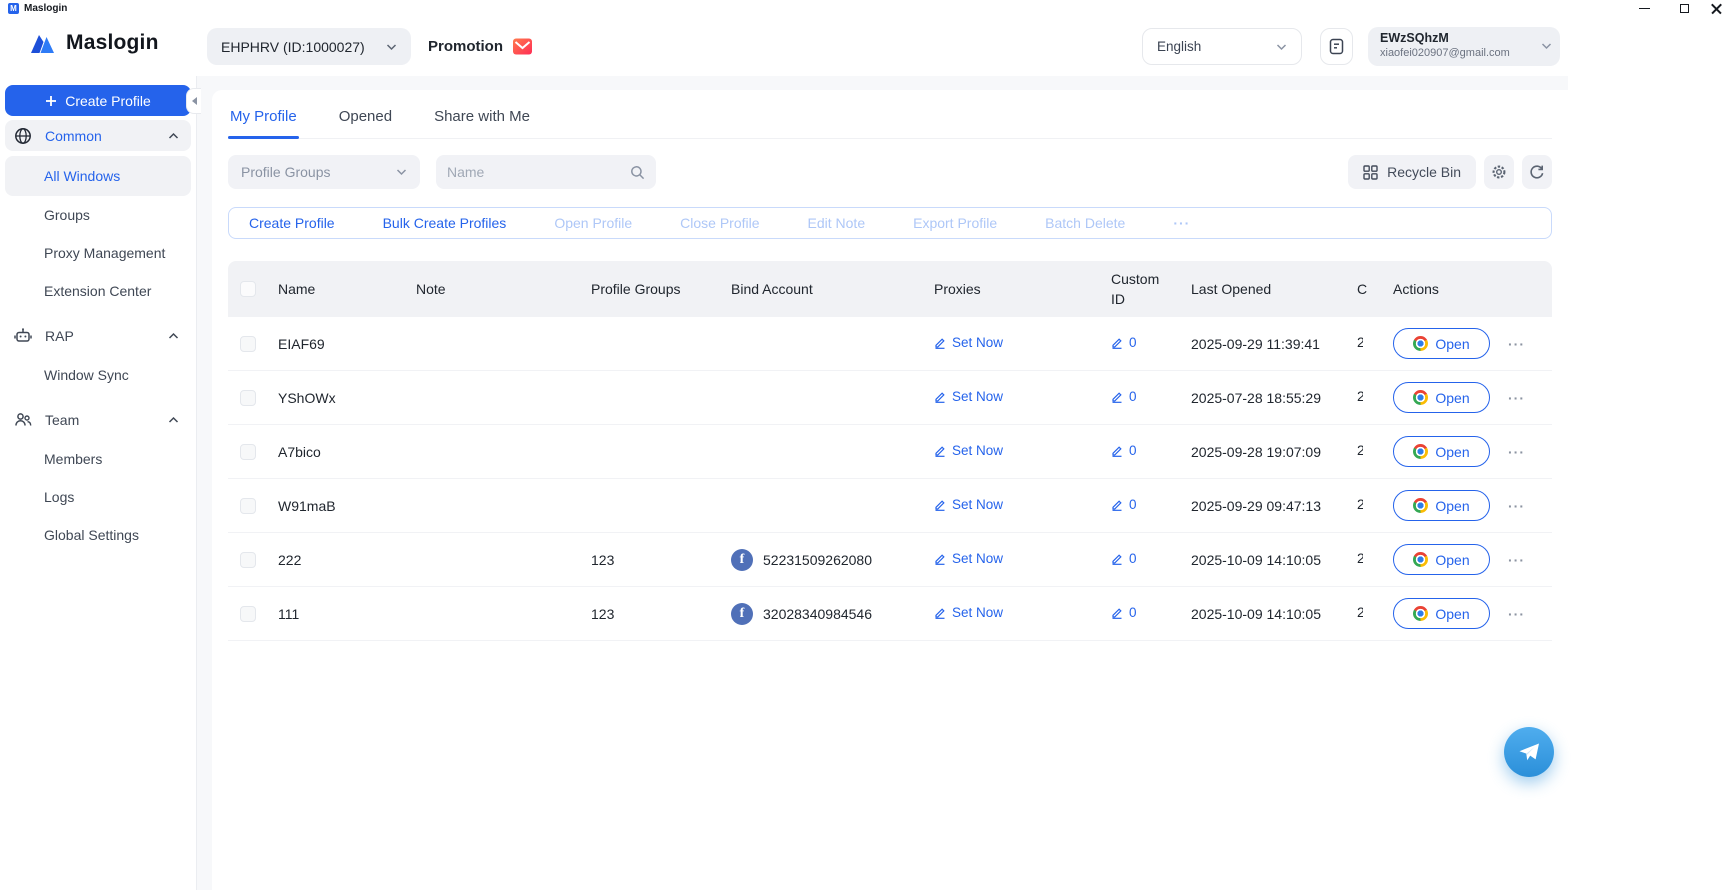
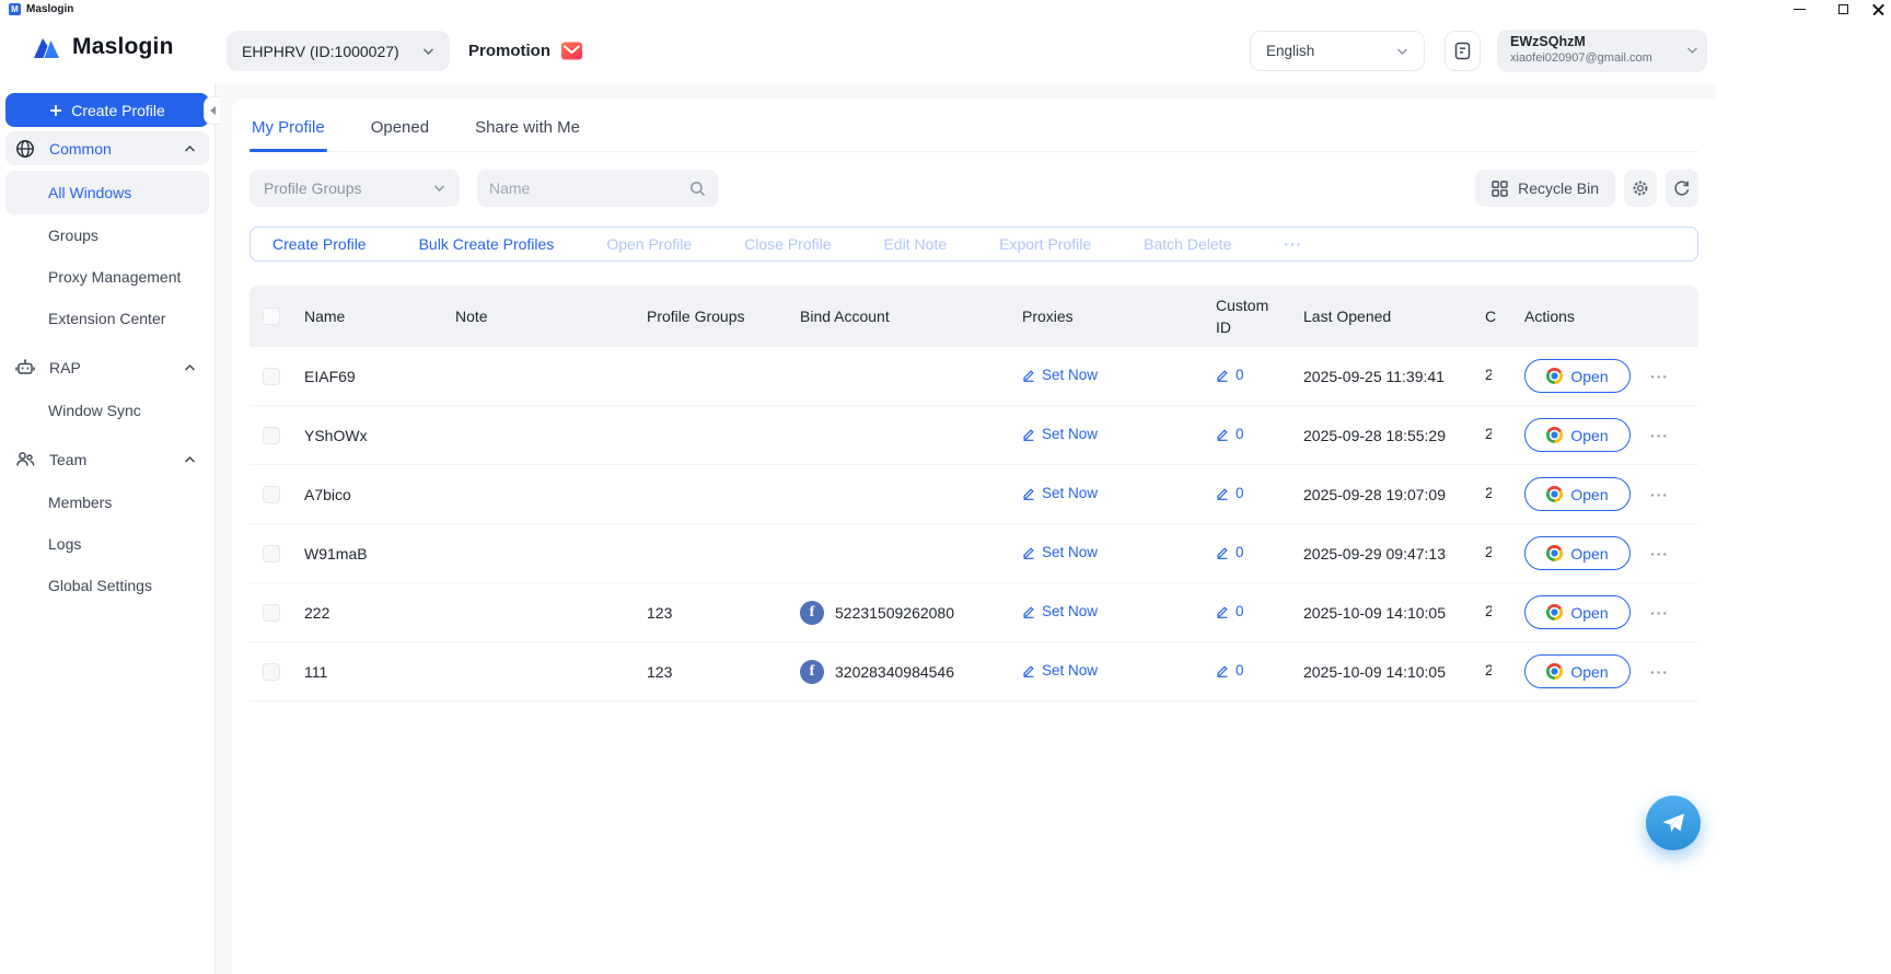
  M
  Maslogin
  Maslogin
  EHPHRV (ID:1000027)
  Promotion
  English
  EWzSQhzM
  xiaofei020907@gmail.com
  Create Profile
  Common
  All Windows
  Groups
  Proxy Management
  Extension Center
  RAP
  Window Sync
  Team
  Members
  Logs
  Global Settings
  My Profile
  Opened
  Share with Me
  Profile Groups
  Name
  Recycle Bin
  Create Profile
  Bulk Create Profiles
  Open Profile
  Close Profile
  Edit Note
  Export Profile
  Batch Delete
  ···
  Name
  Note
  Profile Groups
  Bind Account
  Proxies
  Custom ID
  Last Opened
  C
  Actions
  EIAF69
  Set Now
  0
- 2025-09-29 11:39:41
+ 2025-09-25 11:39:41
  2
  Open
  ···
  YShOWx
  Set Now
  0
- 2025-07-28 18:55:29
+ 2025-09-28 18:55:29
  2
  Open
  ···
  A7bico
  Set Now
  0
  2025-09-28 19:07:09
  2
  Open
  ···
  W91maB
  Set Now
  0
  2025-09-29 09:47:13
  2
  Open
  ···
  222
  123
  f
  52231509262080
  Set Now
  0
  2025-10-09 14:10:05
  2
  Open
  ···
  111
  123
  f
  32028340984546
  Set Now
  0
  2025-10-09 14:10:05
  2
  Open
  ···
